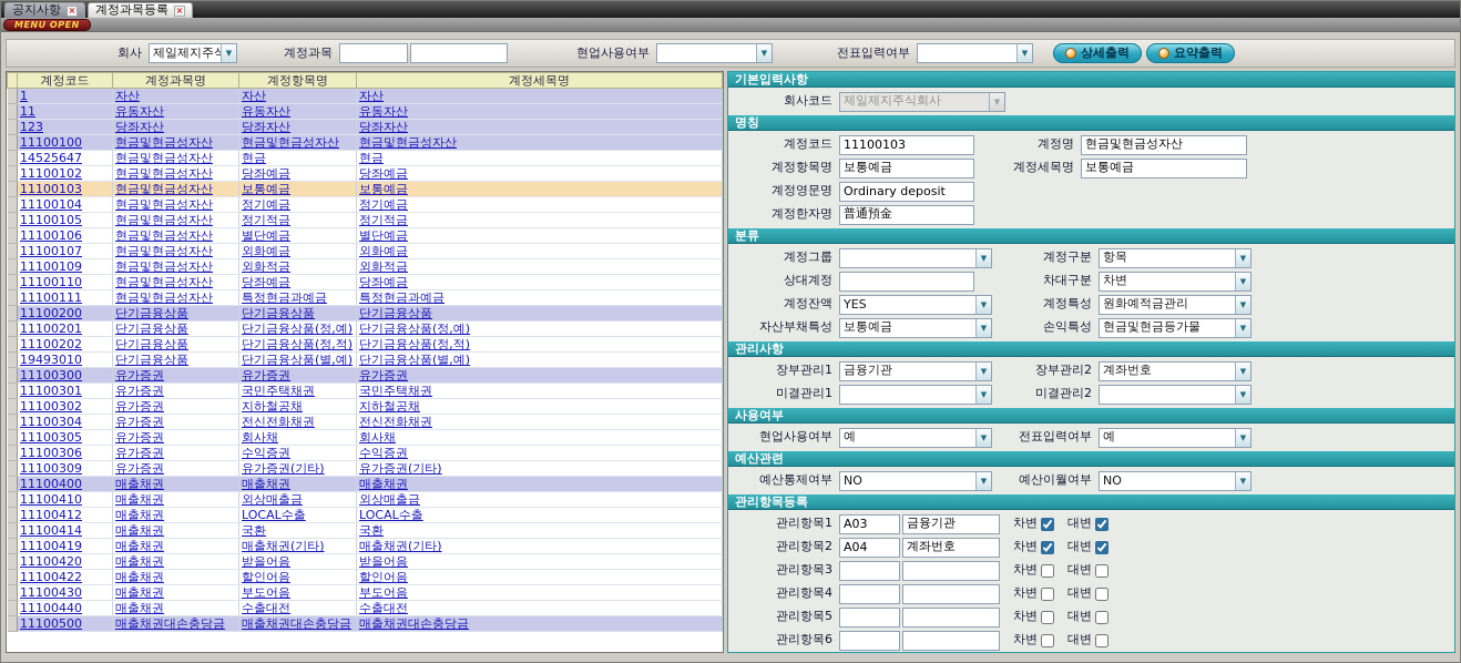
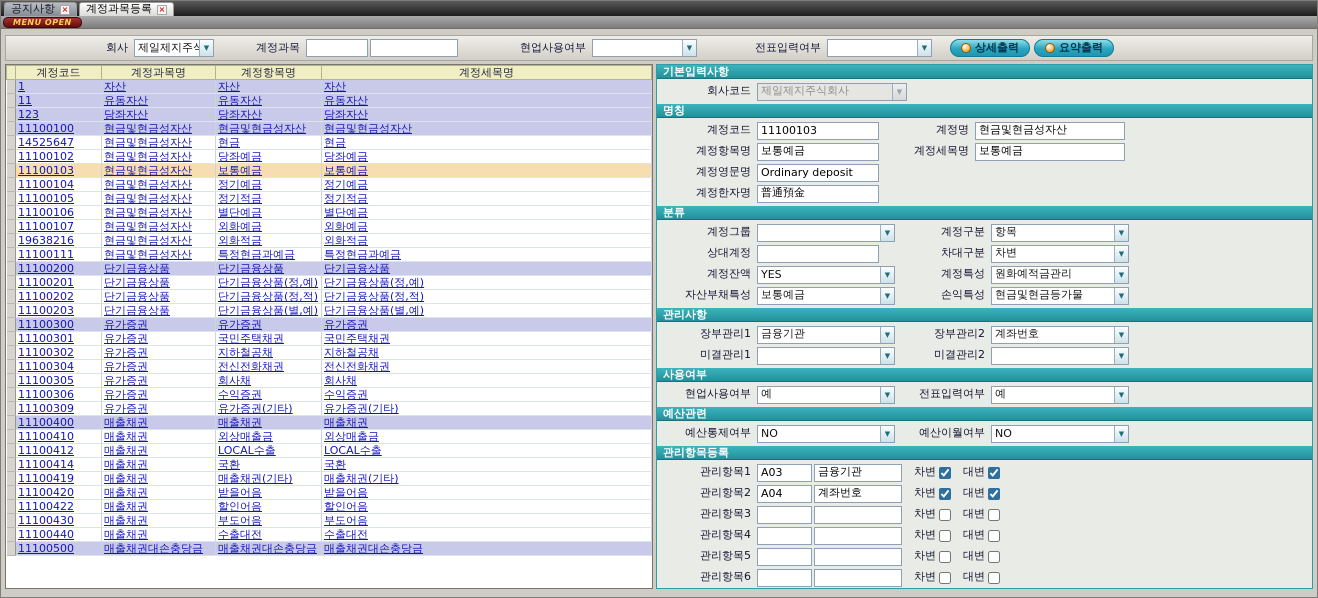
  공지사항
  ×
  계정과목등록
  ×
  MENU OPEN
  회사
  ▼
  계정과목
  현업사용여부
  ▼
  전표입력여부
  ▼
  상세출력
  요약출력
  	계정코드	계정과목명	계정항목명	계정세목명
  	1	자산	자산	자산
  	11	유동자산	유동자산	유동자산
  	123	당좌자산	당좌자산	당좌자산
  	11100100	현금및현금성자산	현금및현금성자산	현금및현금성자산
  	14525647	현금및현금성자산	현금	현금
  	11100102	현금및현금성자산	당좌예금	당좌예금
  	11100103	현금및현금성자산	보통예금	보통예금
  	11100104	현금및현금성자산	정기예금	정기예금
  	11100105	현금및현금성자산	정기적금	정기적금
  	11100106	현금및현금성자산	별단예금	별단예금
  	11100107	현금및현금성자산	외화예금	외화예금
- 	11100109	현금및현금성자산	외화적금	외화적금
+ 	19638216	현금및현금성자산	외화적금	외화적금
- 	11100110	현금및현금성자산	당좌예금	당좌예금
  	11100111	현금및현금성자산	특정현금과예금	특정현금과예금
  	11100200	단기금융상품	단기금융상품	단기금융상품
  	11100201	단기금융상품	단기금융상품(정,예)	단기금융상품(정,예)
  	11100202	단기금융상품	단기금융상품(정,적)	단기금융상품(정,적)
- 	19493010	단기금융상품	단기금융상품(별,예)	단기금융상품(별,예)
+ 	11100203	단기금융상품	단기금융상품(별,예)	단기금융상품(별,예)
  	11100300	유가증권	유가증권	유가증권
  	11100301	유가증권	국민주택채권	국민주택채권
  	11100302	유가증권	지하철공채	지하철공채
  	11100304	유가증권	전신전화채권	전신전화채권
  	11100305	유가증권	회사채	회사채
  	11100306	유가증권	수익증권	수익증권
  	11100309	유가증권	유가증권(기타)	유가증권(기타)
  	11100400	매출채권	매출채권	매출채권
  	11100410	매출채권	외상매출금	외상매출금
  	11100412	매출채권	LOCAL수출	LOCAL수출
  	11100414	매출채권	국환	국환
  	11100419	매출채권	매출채권(기타)	매출채권(기타)
  	11100420	매출채권	받을어음	받을어음
  	11100422	매출채권	할인어음	할인어음
  	11100430	매출채권	부도어음	부도어음
  	11100440	매출채권	수출대전	수출대전
  	11100500	매출채권대손충당금	매출채권대손충당금	매출채권대손충당금
  기본입력사항
  회사코드
  제일제지주식회사
  ▼
  명칭
  계정코드
  11100103
  계정명
  현금및현금성자산
  계정항목명
  보통예금
  계정세목명
  보통예금
  계정영문명
  Ordinary deposit
  계정한자명
  普通預金
  분류
  계정그룹
  ▼
  계정구분
  항목
  ▼
  상대계정
  차대구분
  차변
  ▼
  계정잔액
  YES
  ▼
  계정특성
  원화예적금관리
  ▼
  자산부채특성
  보통예금
  ▼
  손익특성
  현금및현금등가물
  ▼
  관리사항
  장부관리1
  금융기관
  ▼
  장부관리2
  계좌번호
  ▼
  미결관리1
  ▼
  미결관리2
  ▼
  사용여부
  현업사용여부
  예
  ▼
  전표입력여부
  예
  ▼
  예산관련
  예산통제여부
  NO
  ▼
  예산이월여부
  NO
  ▼
  관리항목등록
  관리항목1
  A03
  금융기관
  차변
  대변
  관리항목2
  A04
  계좌번호
  차변
  대변
  관리항목3
  차변
  대변
  관리항목4
  차변
  대변
  관리항목5
  차변
  대변
  관리항목6
  차변
  대변
